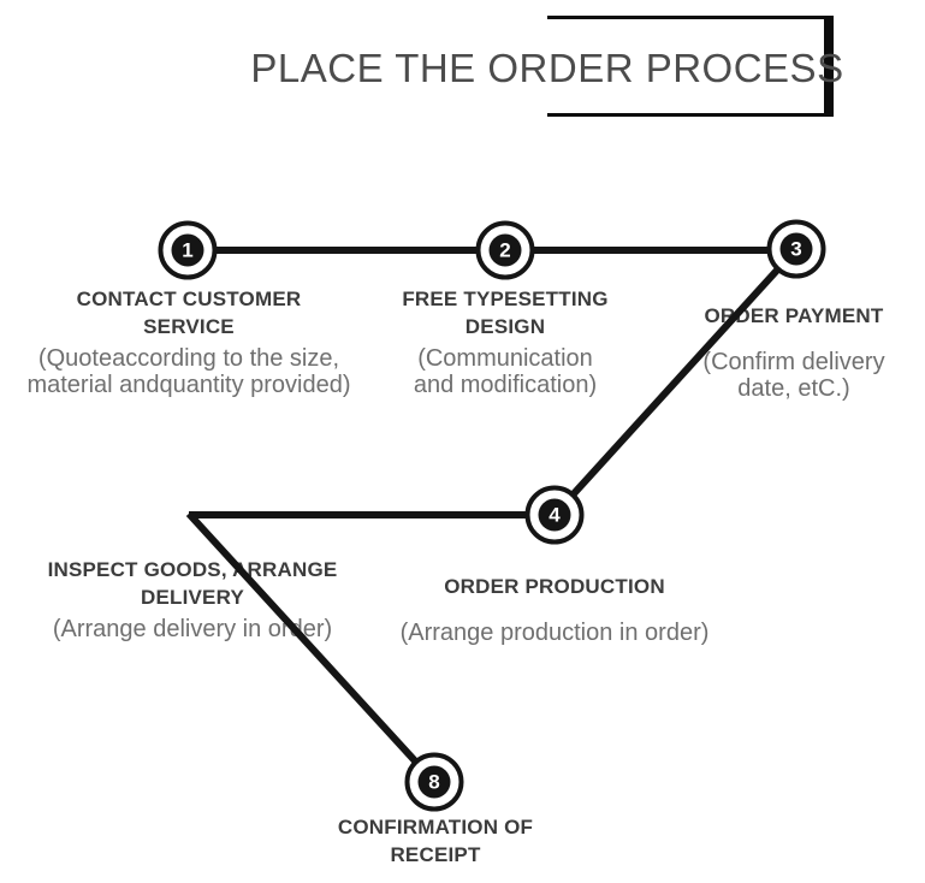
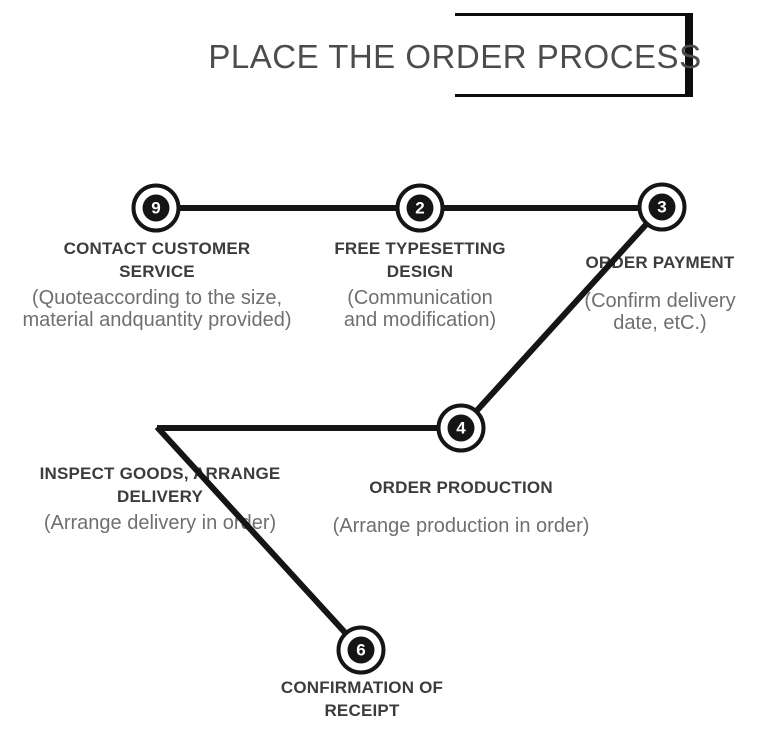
  PLACE THE ORDER PROCESS
- 1
+ 9
  2
  3
  4
- 8
+ 6
  CONTACT CUSTOMER
  SERVICE
  (Quoteaccording to the size,
  material andquantity provided)
  FREE TYPESETTING
  DESIGN
  (Communication
  and modification)
  ORDER PAYMENT
  (Confirm delivery
  date, etC.)
  ORDER PRODUCTION
  (Arrange production in order)
  INSPECT GOODS,RRANGE
  DELIVERY
  (Arrange delivery in orer)
  CONFIRMATION OF
  RECEIPT
